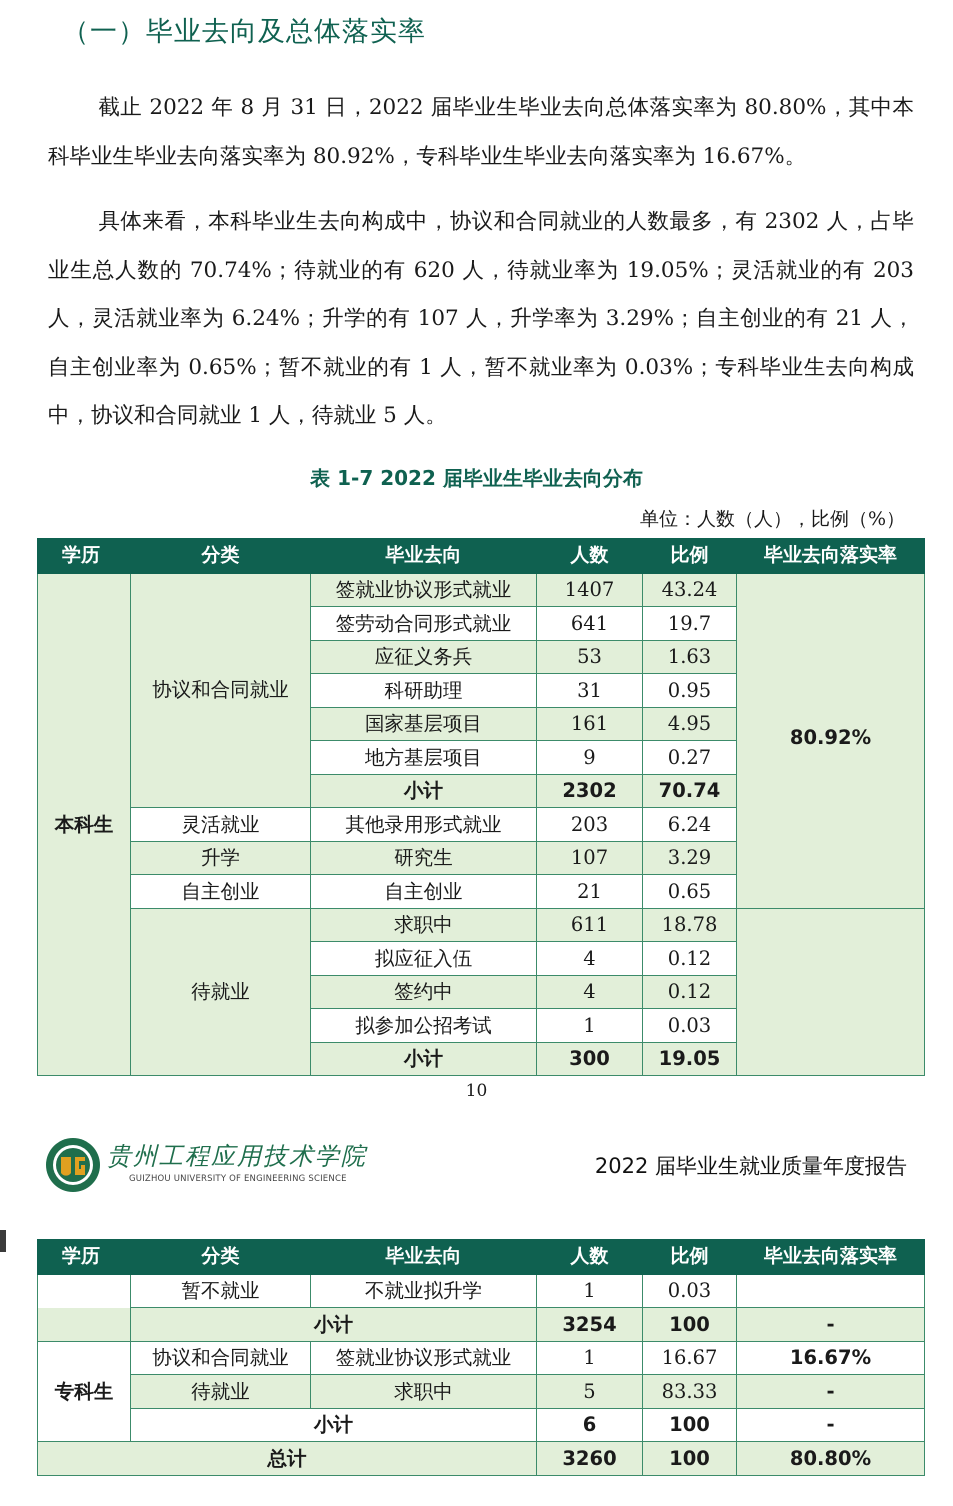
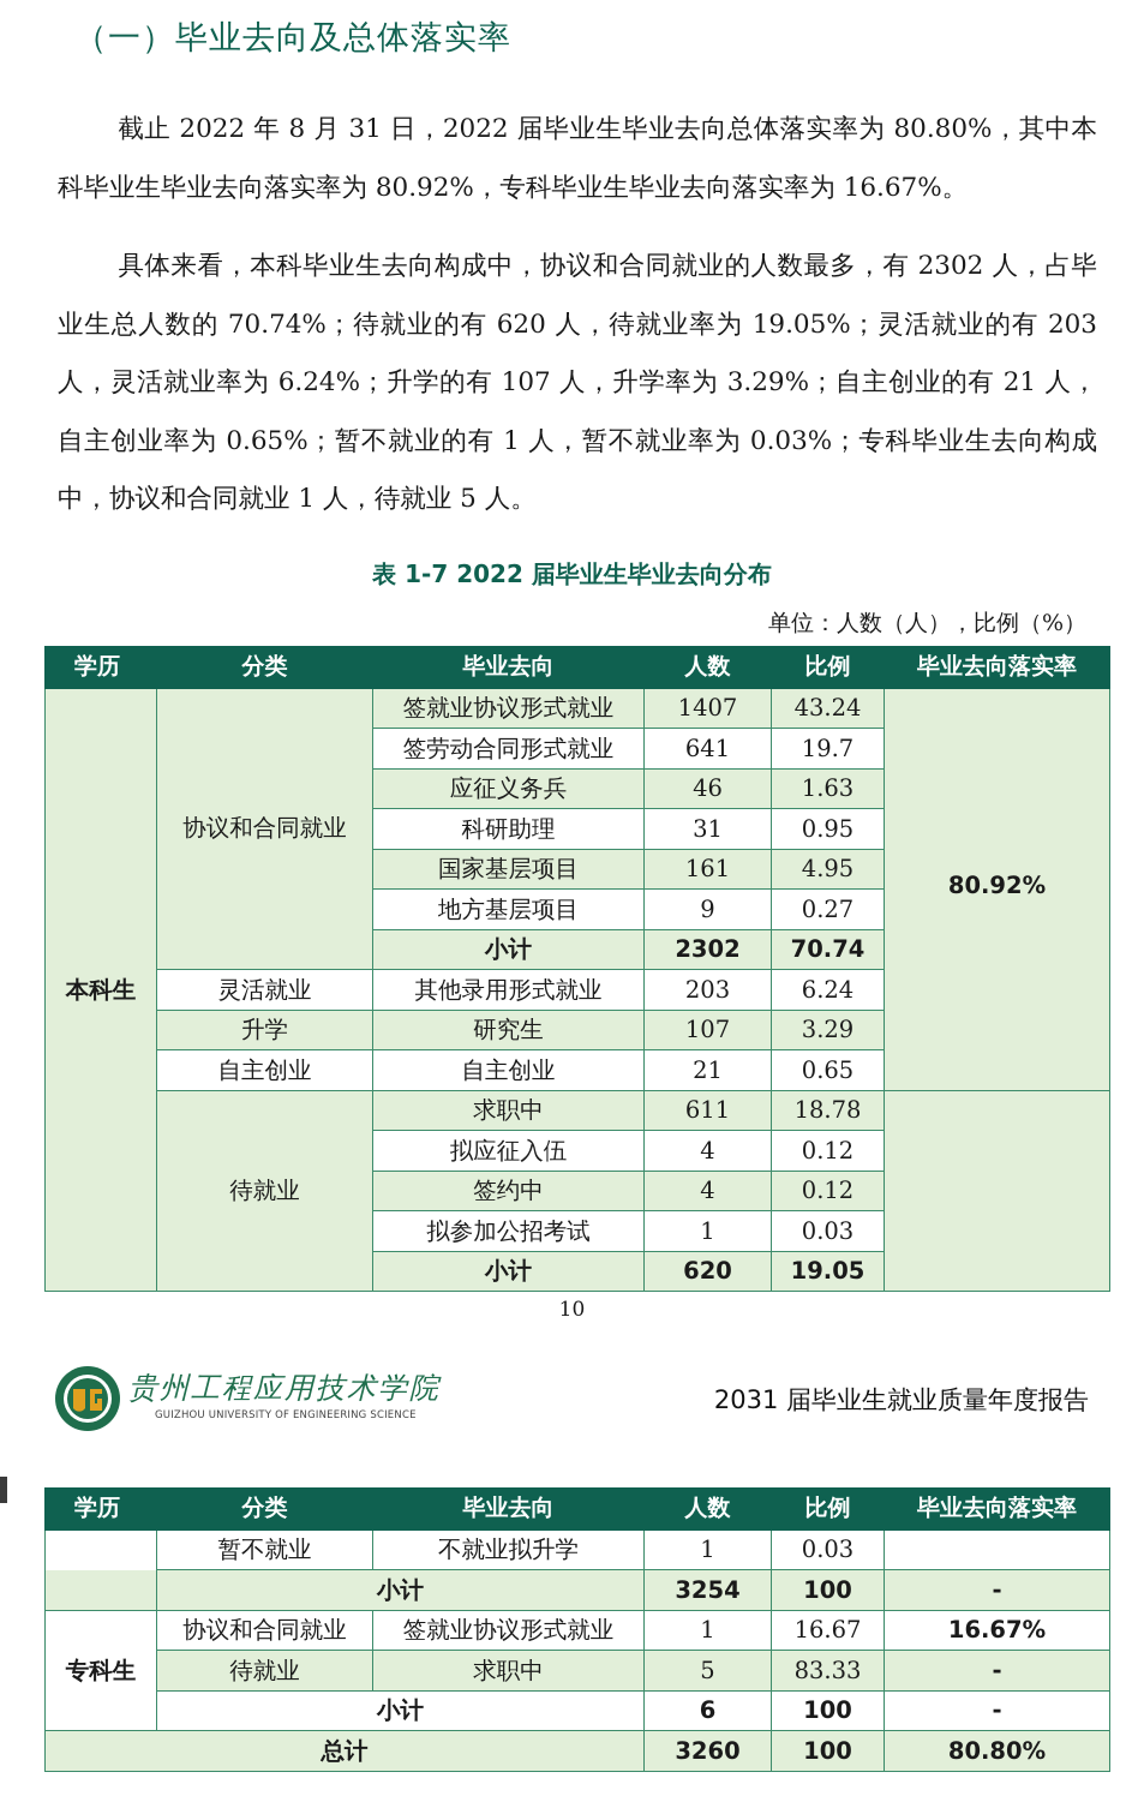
  （一）毕业去向及总体落实率
  截止 2022 年 8 月 31 日，2022 届毕业生毕业去向总体落实率为 80.80%，其中本科毕业生毕业去向落实率为 80.92%，专科毕业生毕业去向落实率为 16.67%。
  具体来看，本科毕业生去向构成中，协议和合同就业的人数最多，有 2302 人，占毕业生总人数的 70.74%；待就业的有 620 人，待就业率为 19.05%；灵活就业的有 203 人，灵活就业率为 6.24%；升学的有 107 人，升学率为 3.29%；自主创业的有 21 人，自主创业率为 0.65%；暂不就业的有 1 人，暂不就业率为 0.03%；专科毕业生去向构成中，协议和合同就业 1 人，待就业 5 人。
  表 1-7 2022 届毕业生毕业去向分布
  单位：人数（人），比例（%）
  学历	分类	毕业去向	人数	比例	毕业去向落实率
  本科生	协议和合同就业	签就业协议形式就业	1407	43.24	80.92%
  签劳动合同形式就业	641	19.7
- 应征义务兵	53	1.63
+ 应征义务兵	46	1.63
  科研助理	31	0.95
  国家基层项目	161	4.95
  地方基层项目	9	0.27
  小计	2302	70.74
  灵活就业	其他录用形式就业	203	6.24
  升学	研究生	107	3.29
  自主创业	自主创业	21	0.65
  待就业	求职中	611	18.78
  拟应征入伍	4	0.12
  签约中	4	0.12
  拟参加公招考试	1	0.03
- 小计	300	19.05
+ 小计	620	19.05
  10
  贵州工程应用技术学院
  GUIZHOU UNIVERSITY OF ENGINEERING SCIENCE
- 2022 届毕业生就业质量年度报告
+ 2031 届毕业生就业质量年度报告
  学历	分类	毕业去向	人数	比例	毕业去向落实率
  	暂不就业	不就业拟升学	1	0.03
  	小计	3254	100	-
  专科生	协议和合同就业	签就业协议形式就业	1	16.67	16.67%
  待就业	求职中	5	83.33	-
  小计	6	100	-
  总计	3260	100	80.80%
